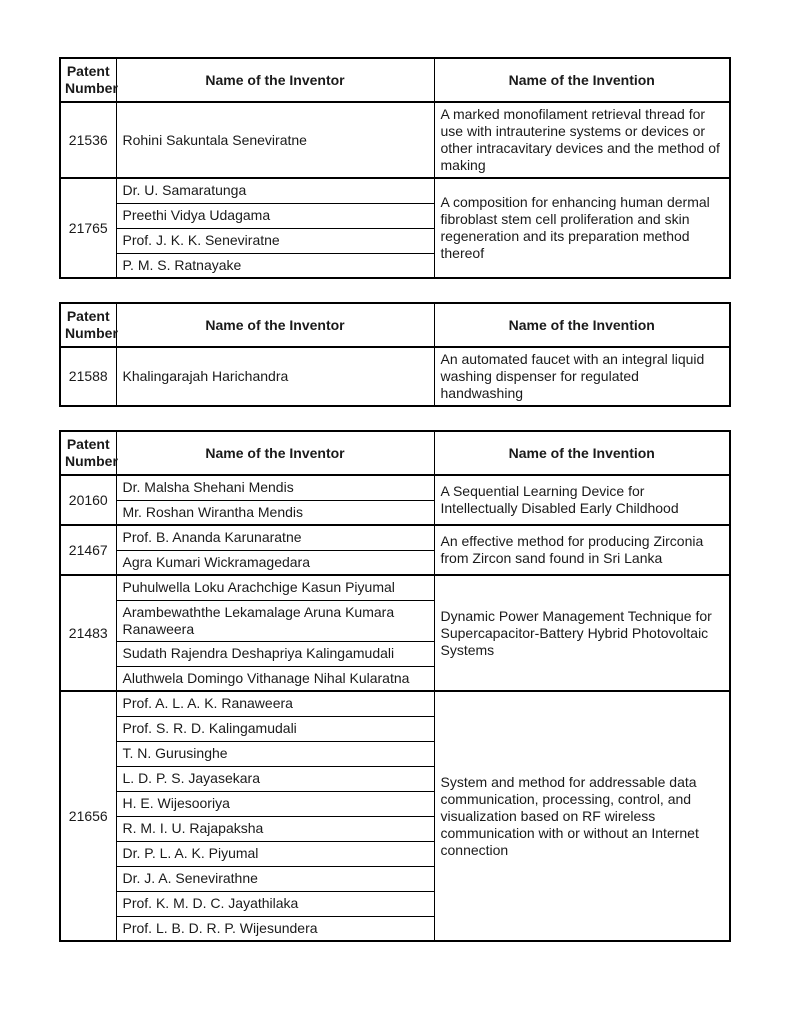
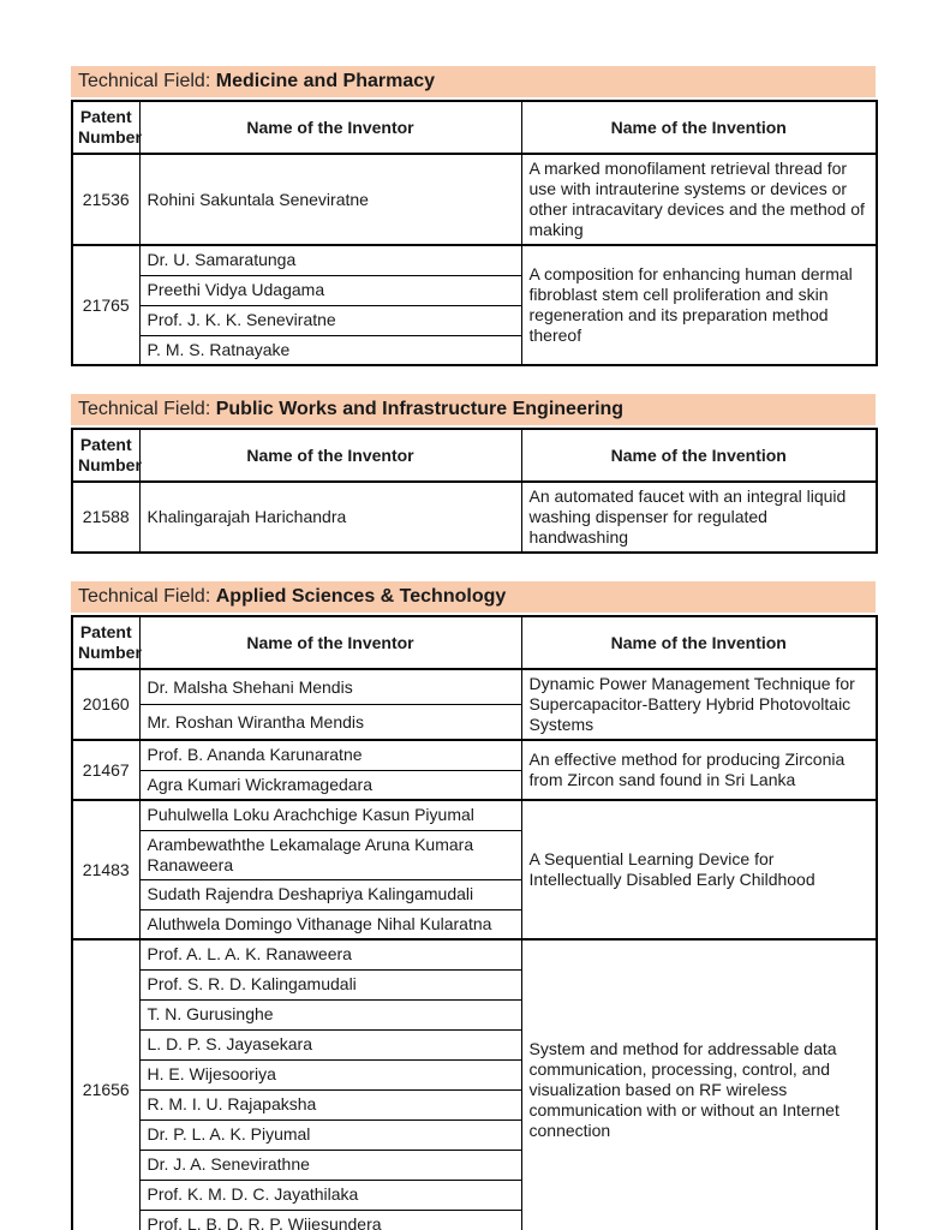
+ Technical Field: Medicine and Pharmacy
  Patent Number	Name of the Inventor	Name of the Invention
  21536	Rohini Sakuntala Seneviratne	A marked monofilament retrieval thread for use with intrauterine systems or devices or other intracavitary devices and the method of making
  21765	Dr. U. Samaratunga	A composition for enhancing human dermal fibroblast stem cell proliferation and skin regeneration and its preparation method thereof
  Preethi Vidya Udagama
  Prof. J. K. K. Seneviratne
  P. M. S. Ratnayake
+ Technical Field: Public Works and Infrastructure Engineering
  Patent Number	Name of the Inventor	Name of the Invention
  21588	Khalingarajah Harichandra	An automated faucet with an integral liquid washing dispenser for regulated handwashing
+ Technical Field: Applied Sciences & Technology
  Patent Number	Name of the Inventor	Name of the Invention
- 20160	Dr. Malsha Shehani Mendis	A Sequential Learning Device for Intellectually Disabled Early Childhood
+ 20160	Dr. Malsha Shehani Mendis	Dynamic Power Management Technique for Supercapacitor-Battery Hybrid Photovoltaic Systems
  Mr. Roshan Wirantha Mendis
  21467	Prof. B. Ananda Karunaratne	An effective method for producing Zirconia from Zircon sand found in Sri Lanka
  Agra Kumari Wickramagedara
- 21483	Puhulwella Loku Arachchige Kasun Piyumal	Dynamic Power Management Technique for Supercapacitor-Battery Hybrid Photovoltaic Systems
+ 21483	Puhulwella Loku Arachchige Kasun Piyumal	A Sequential Learning Device for Intellectually Disabled Early Childhood
  Arambewaththe Lekamalage Aruna Kumara Ranaweera
  Sudath Rajendra Deshapriya Kalingamudali
  Aluthwela Domingo Vithanage Nihal Kularatna
  21656	Prof. A. L. A. K. Ranaweera	System and method for addressable data communication, processing, control, and visualization based on RF wireless communication with or without an Internet connection
  Prof. S. R. D. Kalingamudali
  T. N. Gurusinghe
  L. D. P. S. Jayasekara
  H. E. Wijesooriya
  R. M. I. U. Rajapaksha
  Dr. P. L. A. K. Piyumal
  Dr. J. A. Senevirathne
  Prof. K. M. D. C. Jayathilaka
  Prof. L. B. D. R. P. Wijesundera
